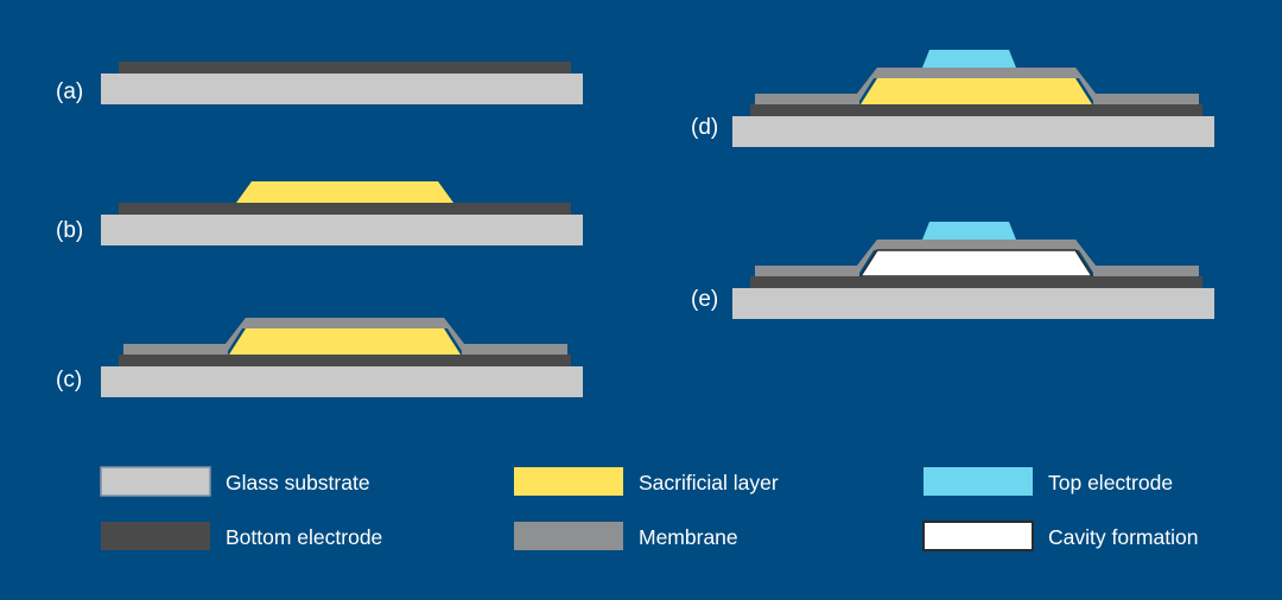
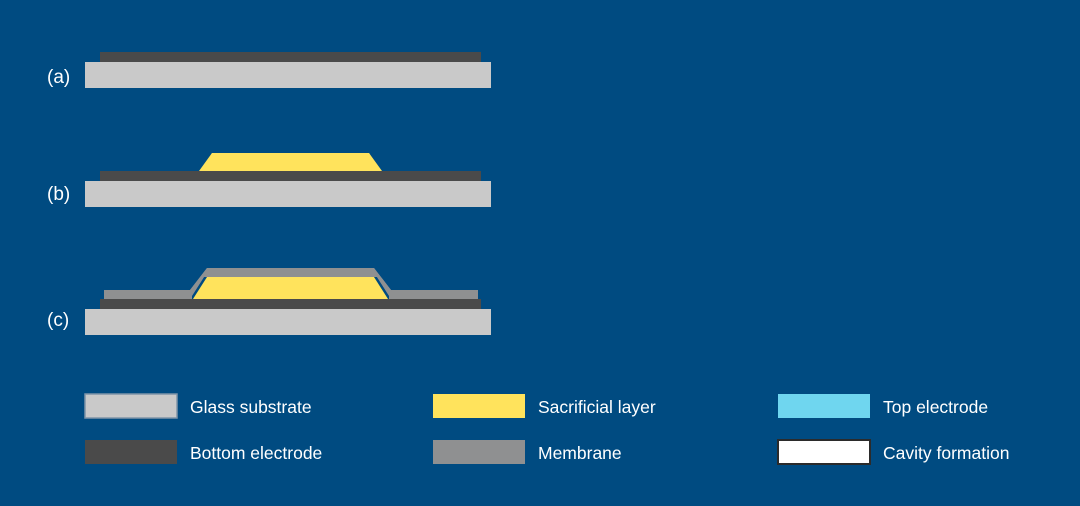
  (a)
  (b)
  (c)
- (d)
- (e)
  Glass substrate
  Bottom electrode
  Sacrificial layer
  Membrane
  Top electrode
  Cavity formation
